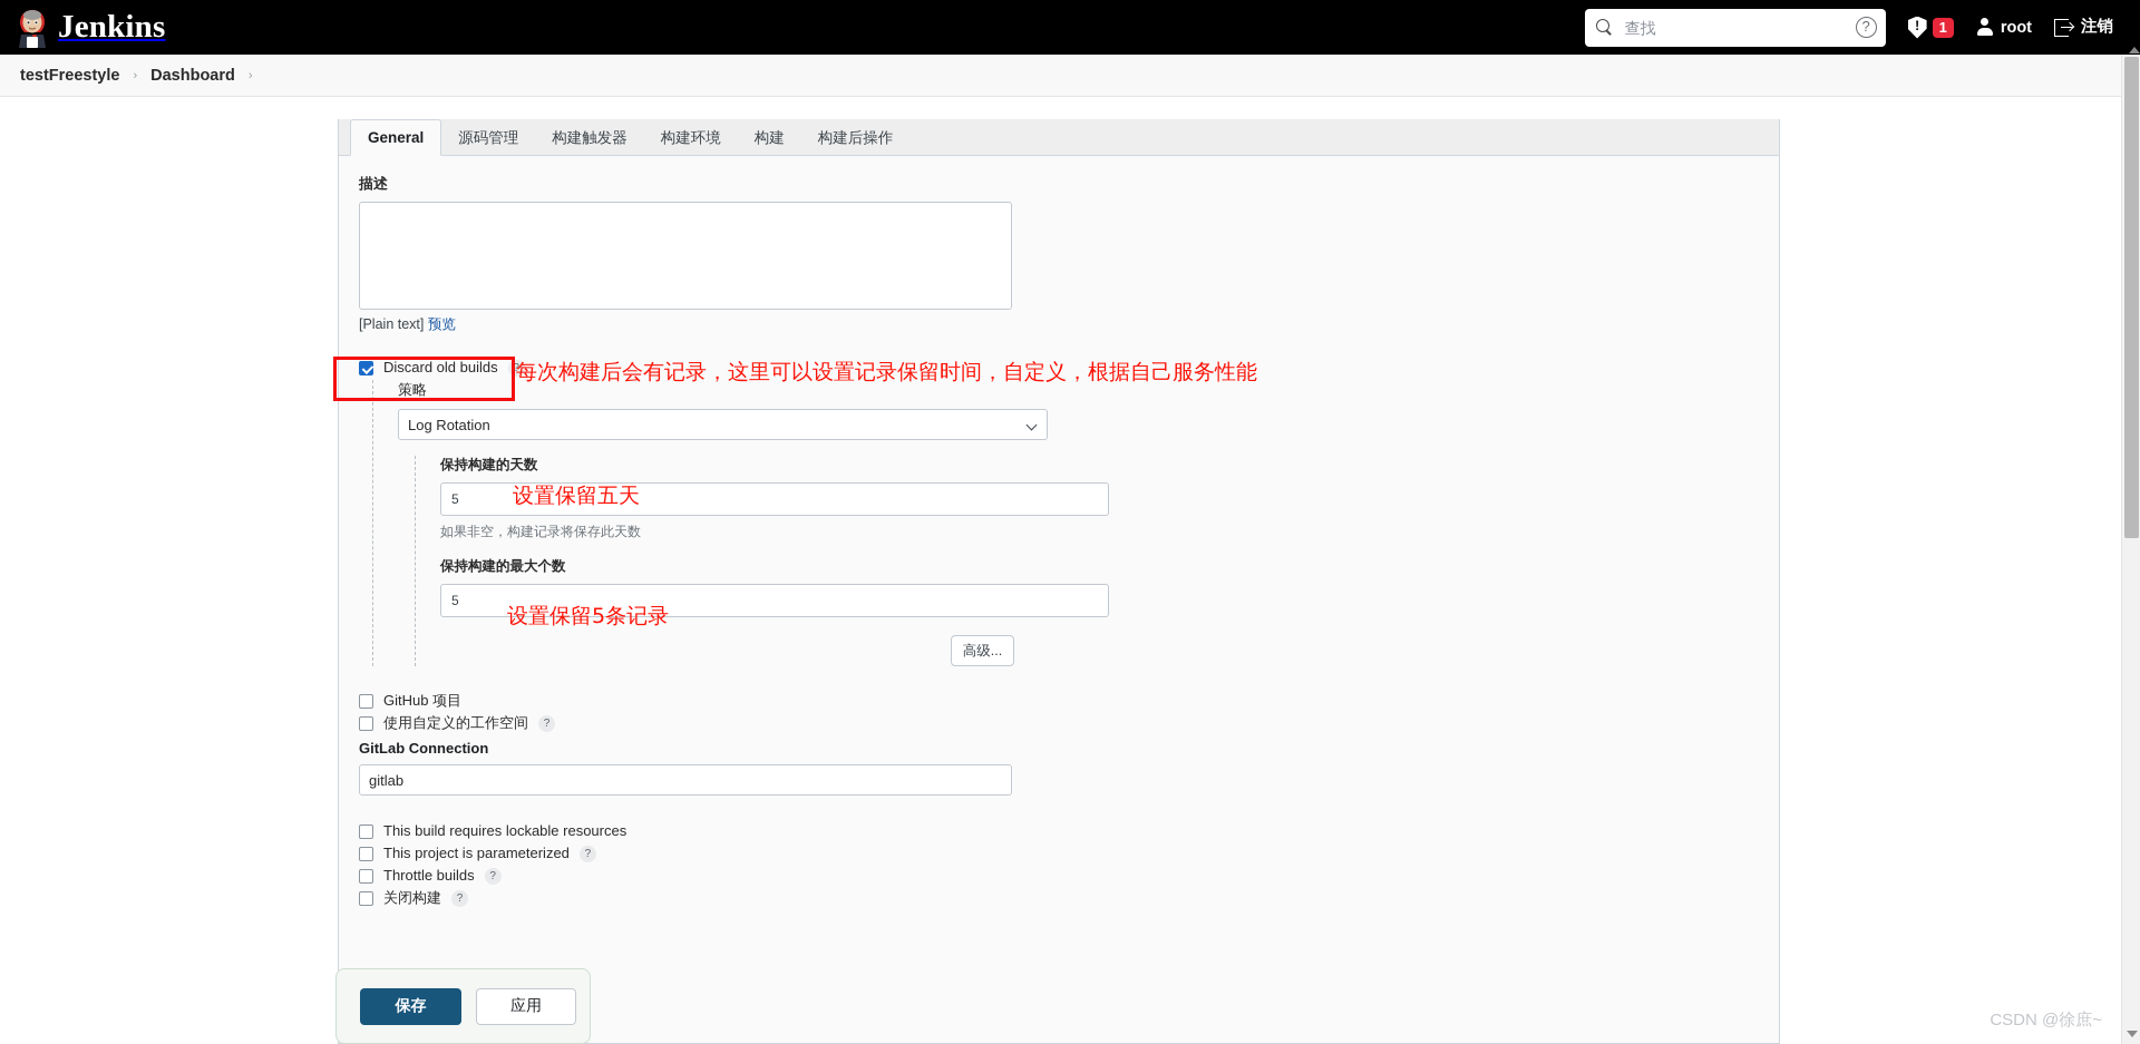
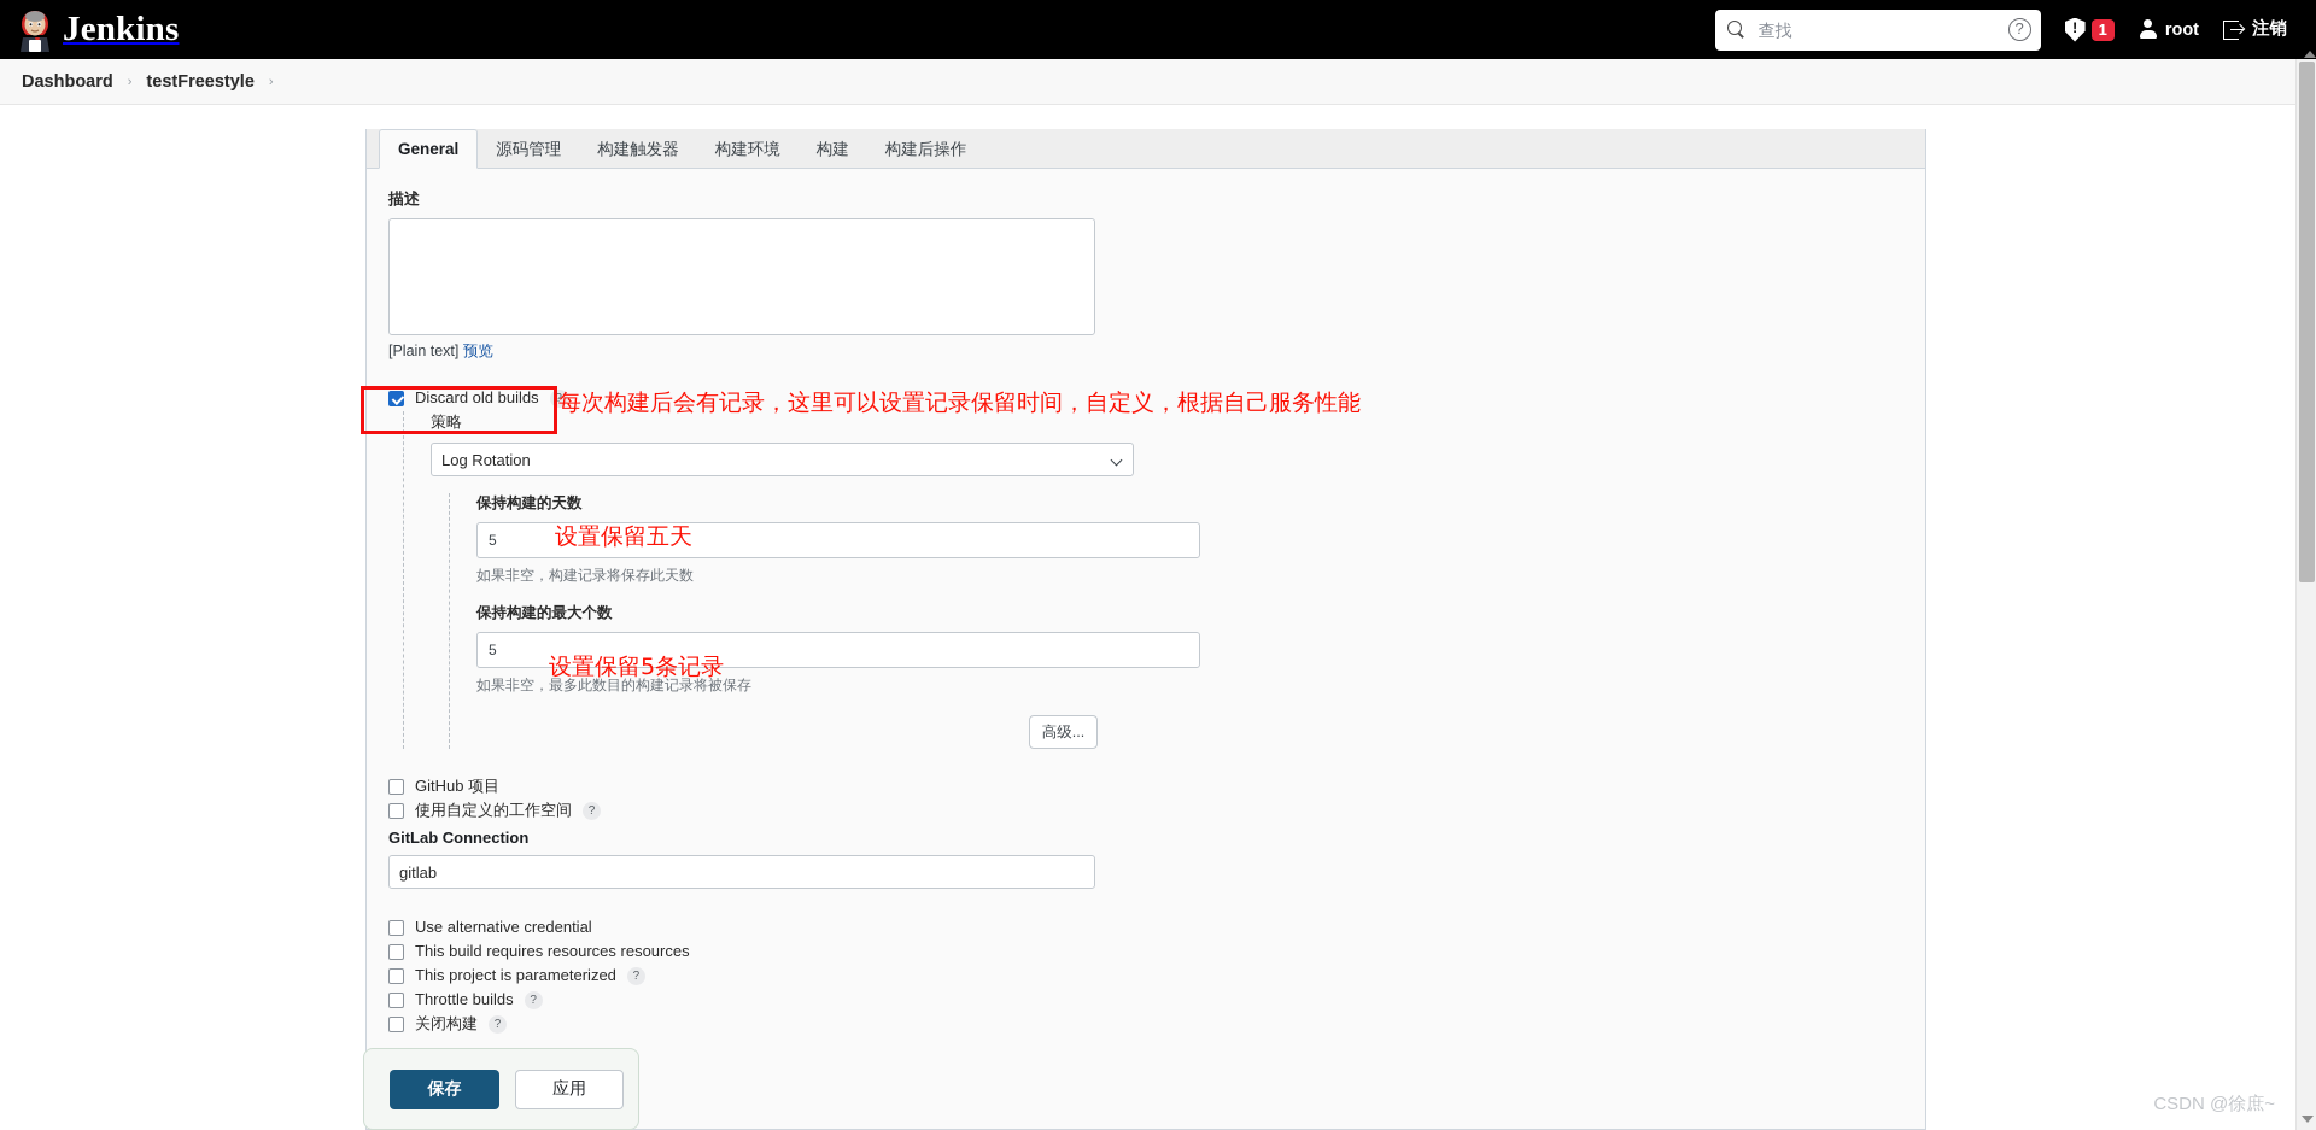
  Jenkins
  查找
  ?
  1
  root
  注销
- testFreestyle
+ Dashboard
  ›
- Dashboard
+ testFreestyle
  ›
  General
  源码管理
  构建触发器
  构建环境
  构建
  构建后操作
  描述
  [Plain text] 预览
  Discard old builds
  ?
  策略
  Log Rotation
  保持构建的天数
  5
  如果非空，构建记录将保存此天数
  保持构建的最大个数
  5
+ 如果非空，最多此数目的构建记录将被保存
  高级...
  GitHub 项目
  使用自定义的工作空间
  ?
  GitLab Connection
  gitlab
+ Use alternative credential
- This build requires lockable resources
+ This build requires resources resources
  This project is parameterized
  ?
  Throttle builds
  ?
  关闭构建
  ?
  每次构建后会有记录，这里可以设置记录保留时间，自定义，根据自己服务性能
  设置保留五天
  设置保留5条记录
  保存
  应用
  CSDN @徐庶~
